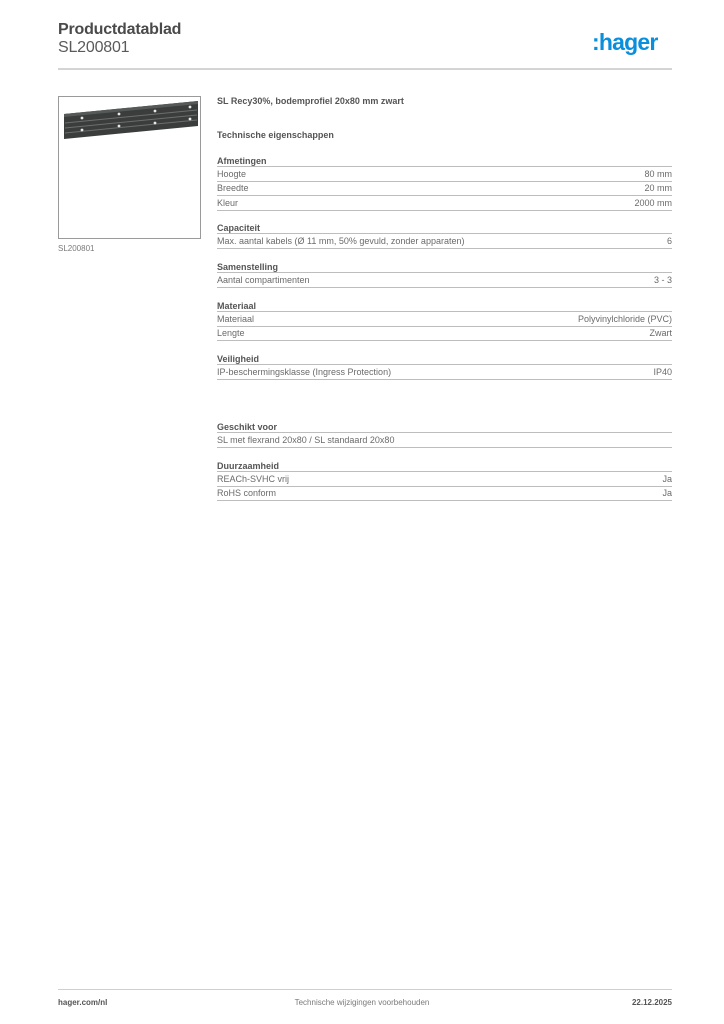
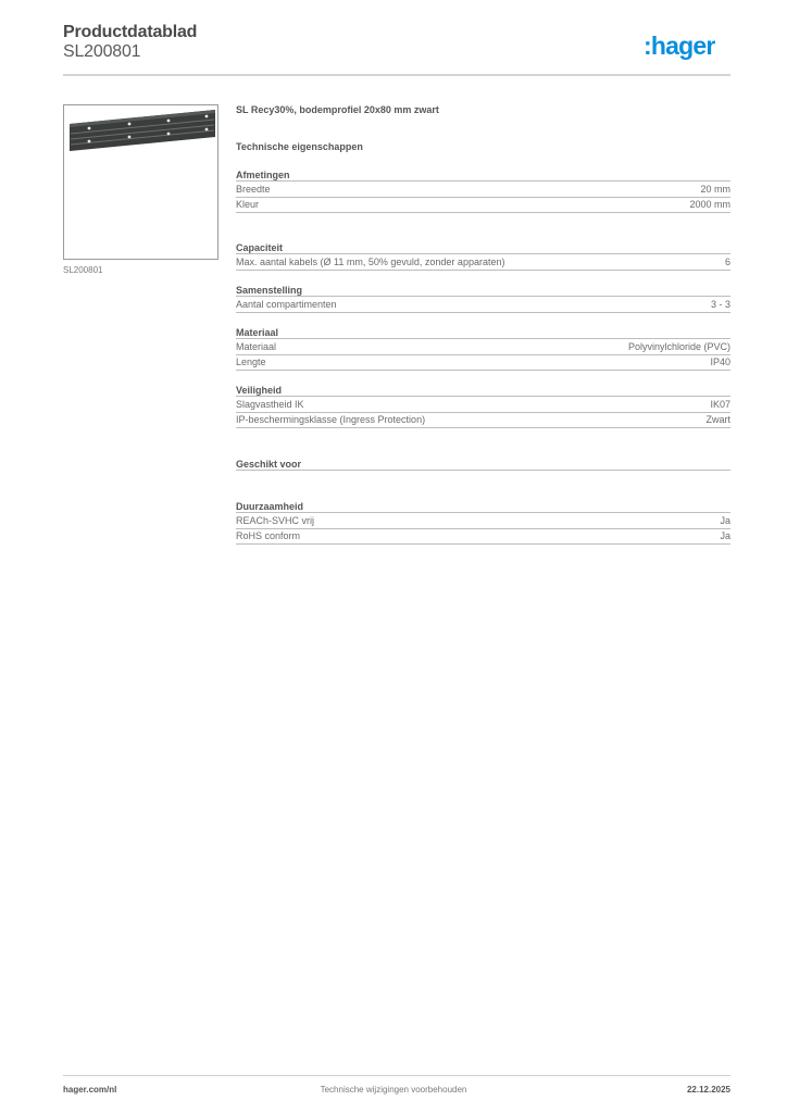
  Productdatablad
  SL200801
  :hager
  SL200801
  SL Recy30%, bodemprofiel 20x80 mm zwart
  Technische eigenschappen
  Afmetingen
- Hoogte
- 80 mm
  Breedte
  20 mm
  Kleur
  2000 mm
  Capaciteit
  Max. aantal kabels (Ø 11 mm, 50% gevuld, zonder apparaten)
  6
  Samenstelling
  Aantal compartimenten
  3 - 3
  Materiaal
  Materiaal
  Polyvinylchloride (PVC)
  Lengte
- Zwart
+ IP40
  Veiligheid
+ Slagvastheid IK
+ IK07
  IP-beschermingsklasse (Ingress Protection)
- IP40
+ Zwart
  Geschikt voor
- SL met flexrand 20x80 / SL standaard 20x80
  Duurzaamheid
  REACh-SVHC vrij
  Ja
  RoHS conform
  Ja
  hager.com/nl
  Technische wijzigingen voorbehouden
  22.12.2025
